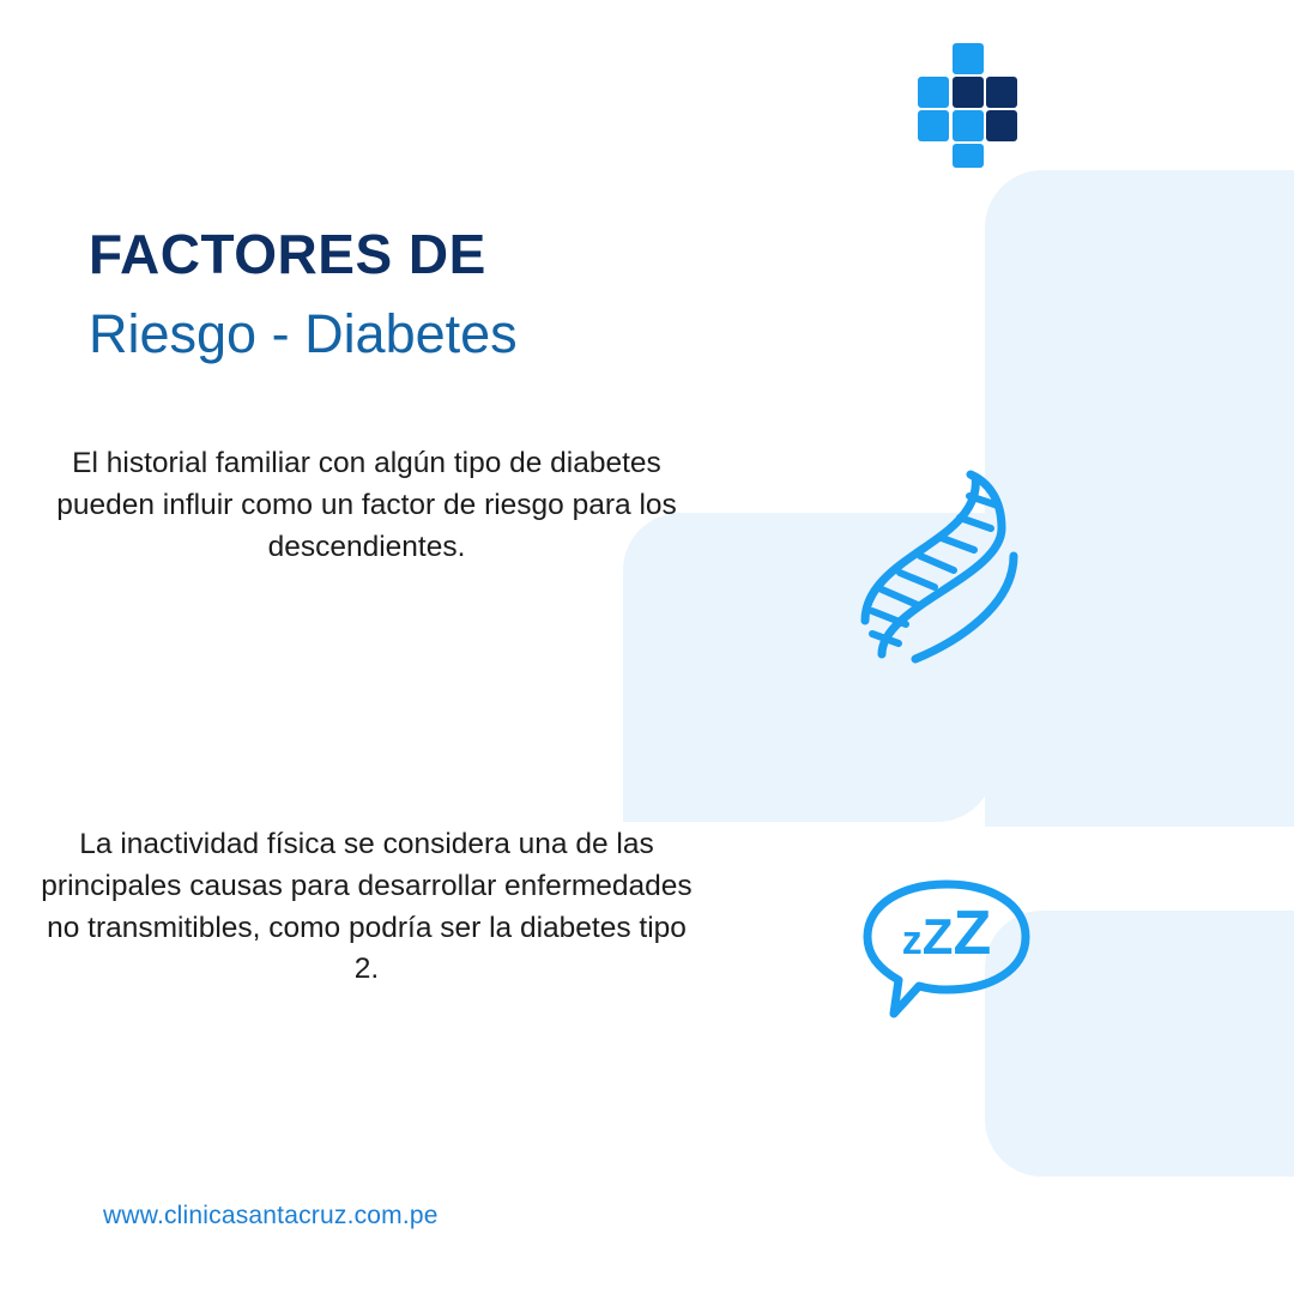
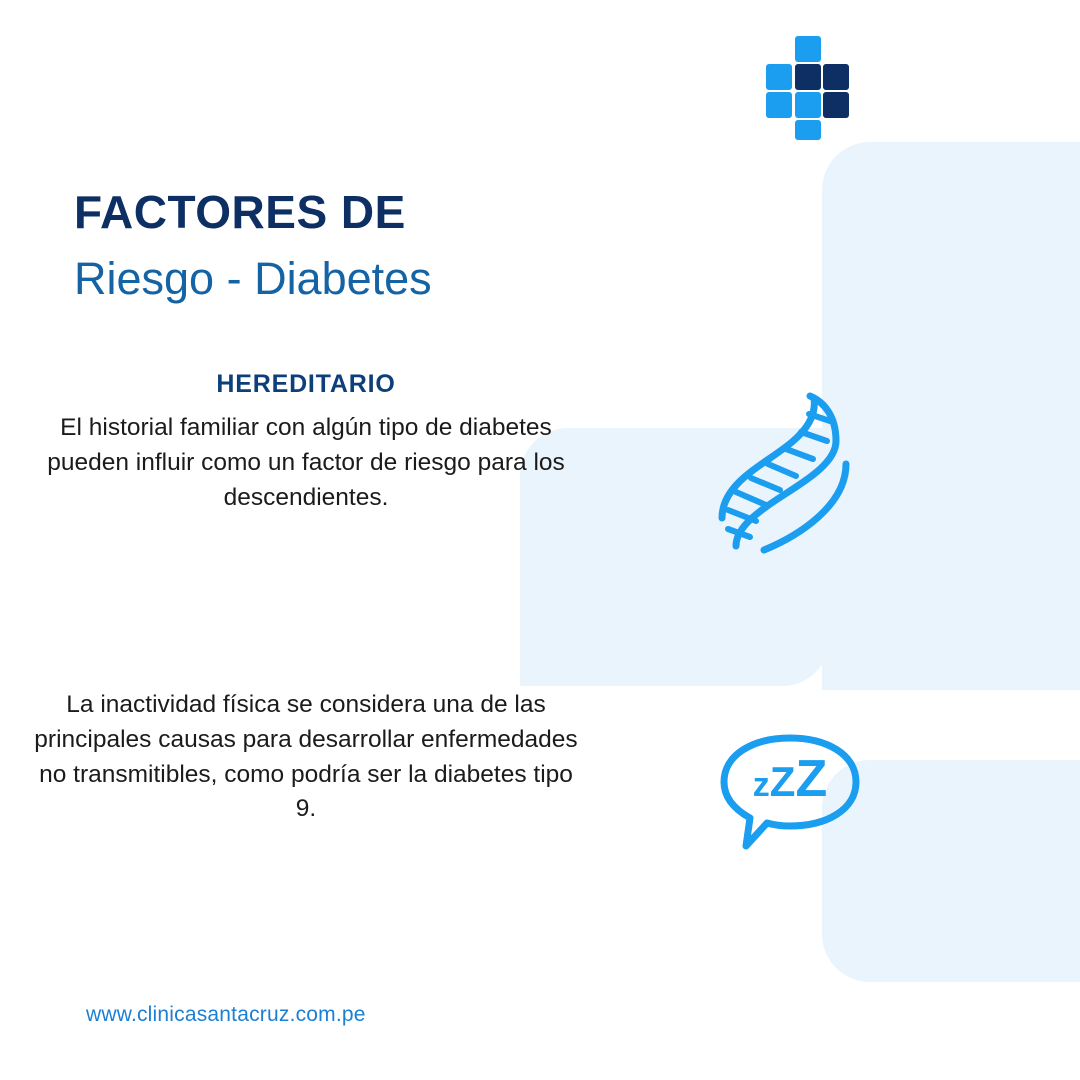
  FACTORES DE
  Riesgo - Diabetes
+ HEREDITARIO
  El historial familiar con algún tipo de diabetes pueden influir como un factor de riesgo para los descendientes.
- La inactividad física se considera una de las principales causas para desarrollar enfermedades no transmitibles, como podría ser la diabetes tipo 2.
+ La inactividad física se considera una de las principales causas para desarrollar enfermedades no transmitibles, como podría ser la diabetes tipo 9.
  zZZ
  www.clinicasantacruz.com.pe
